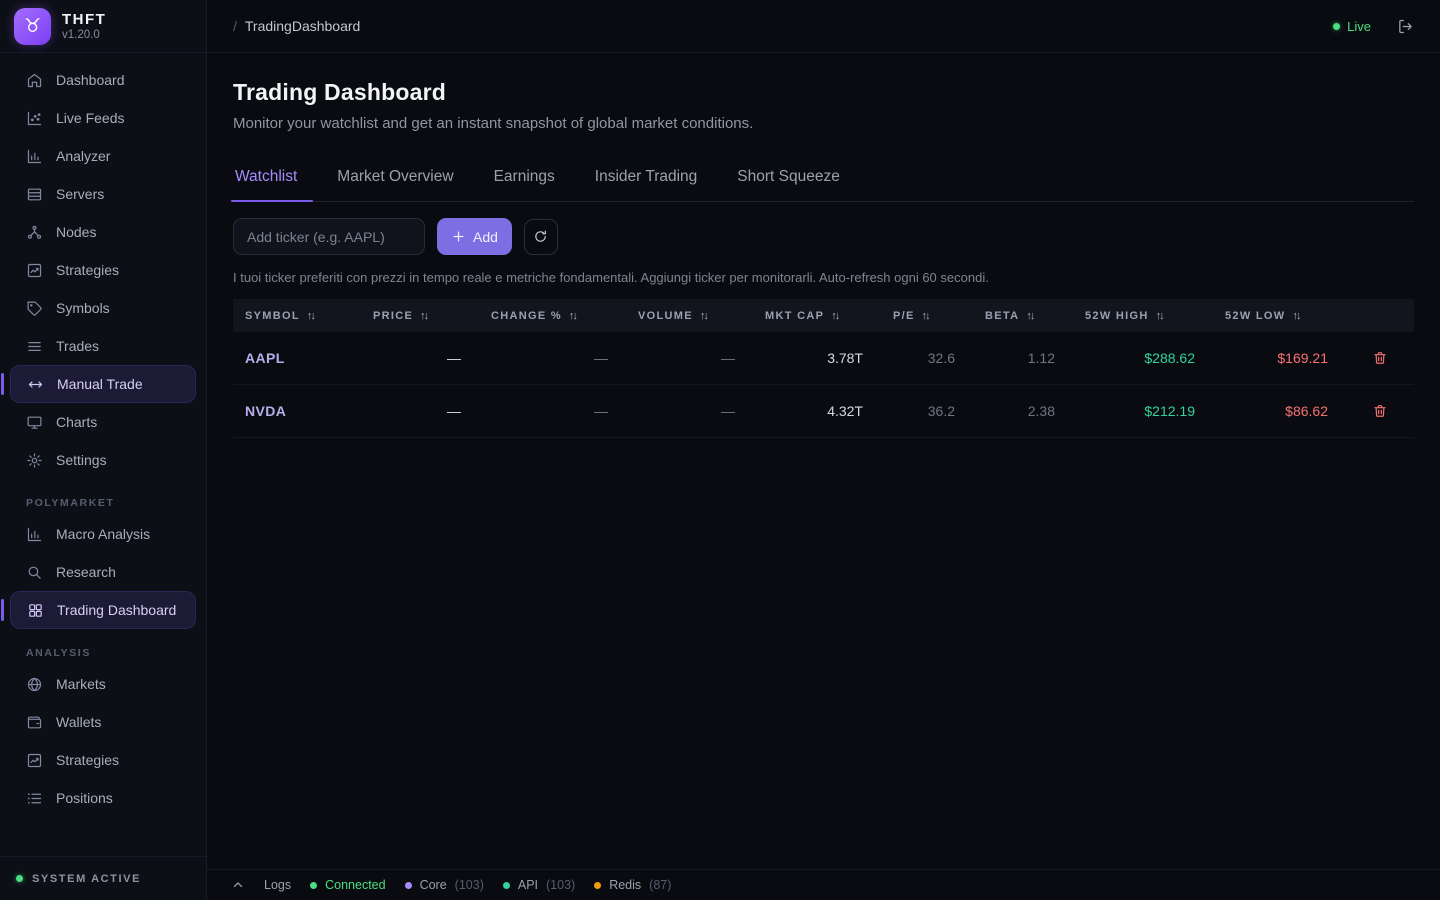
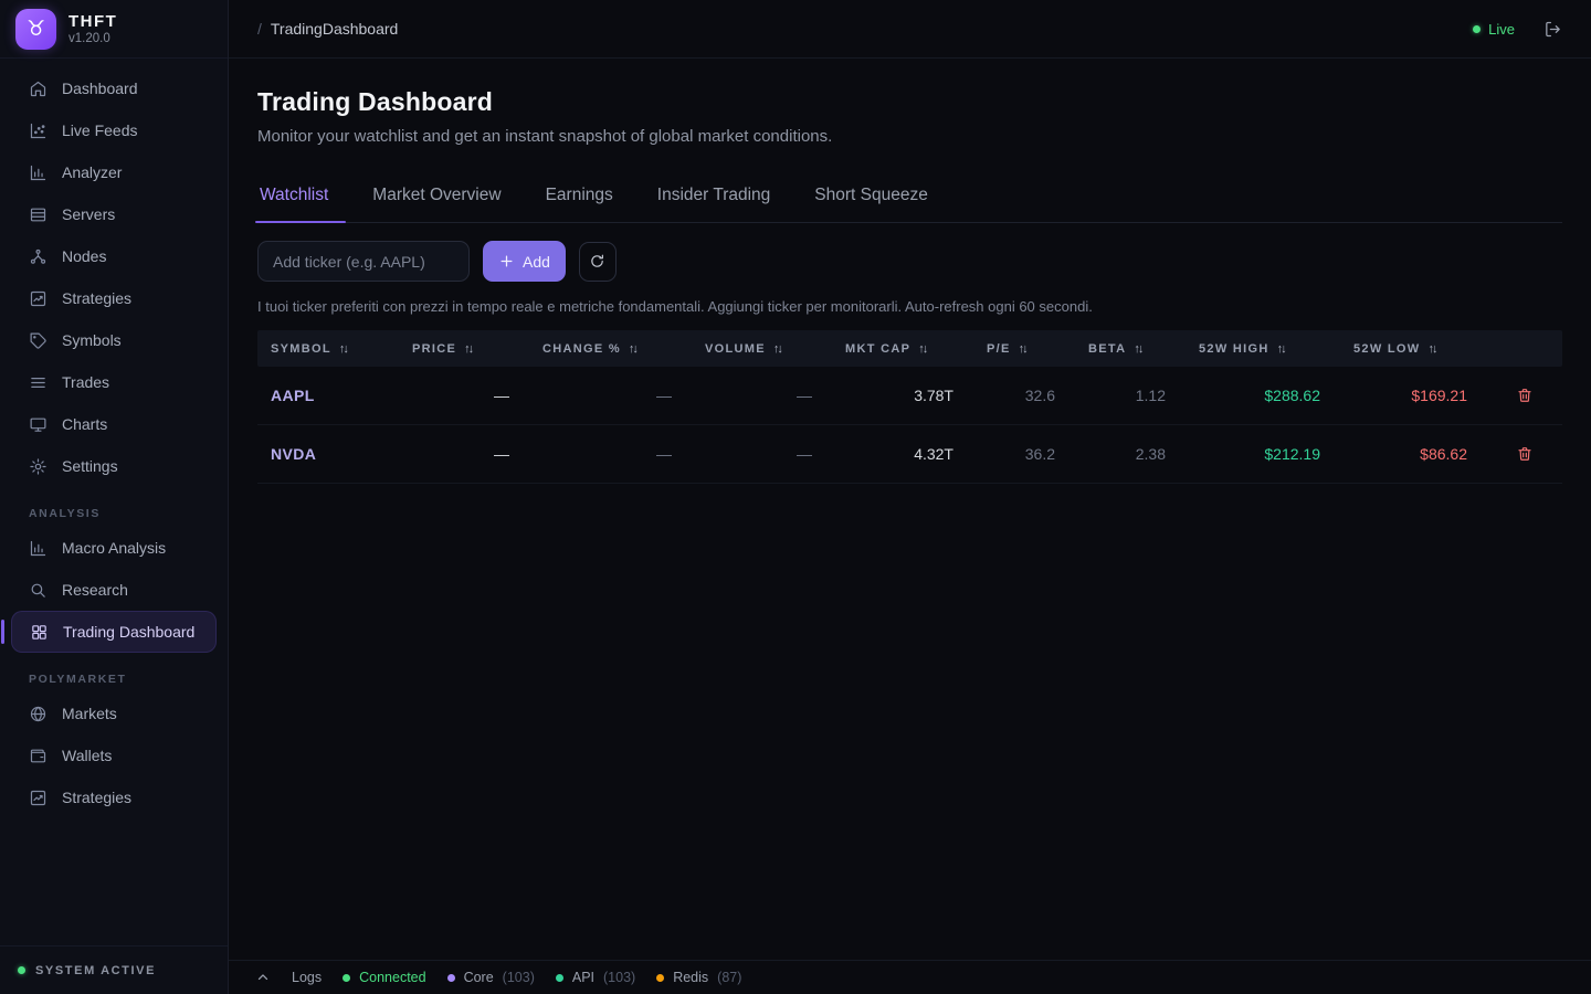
  ♉
  THFT
  v1.20.0
  Dashboard
  Live Feeds
  Analyzer
  Servers
  Nodes
  Strategies
  Symbols
  Trades
- Manual Trade
  Charts
  Settings
- POLYMARKET
+ ANALYSIS
  Macro Analysis
  Research
  Trading Dashboard
- ANALYSIS
+ POLYMARKET
  Markets
  Wallets
  Strategies
- Positions
  SYSTEM ACTIVE
  /
  TradingDashboard
  Live
  Trading Dashboard
  Monitor your watchlist and get an instant snapshot of global market conditions.
  Watchlist
  Market Overview
  Earnings
  Insider Trading
  Short Squeeze
  Add ticker (e.g. AAPL)
  Add
  I tuoi ticker preferiti con prezzi in tempo reale e metriche fondamentali. Aggiungi ticker per monitorarli. Auto-refresh ogni 60 secondi.
  SYMBOL
  ↑↓
  PRICE
  ↑↓
  CHANGE %
  ↑↓
  VOLUME
  ↑↓
  MKT CAP
  ↑↓
  P/E
  ↑↓
  BETA
  ↑↓
  52W HIGH
  ↑↓
  52W LOW
  ↑↓
  AAPL
  —
  —
  —
  3.78T
  32.6
  1.12
  $288.62
  $169.21
  NVDA
  —
  —
  —
  4.32T
  36.2
  2.38
  $212.19
  $86.62
  Logs
  Connected
  Core
  (103)
  API
  (103)
  Redis
  (87)
